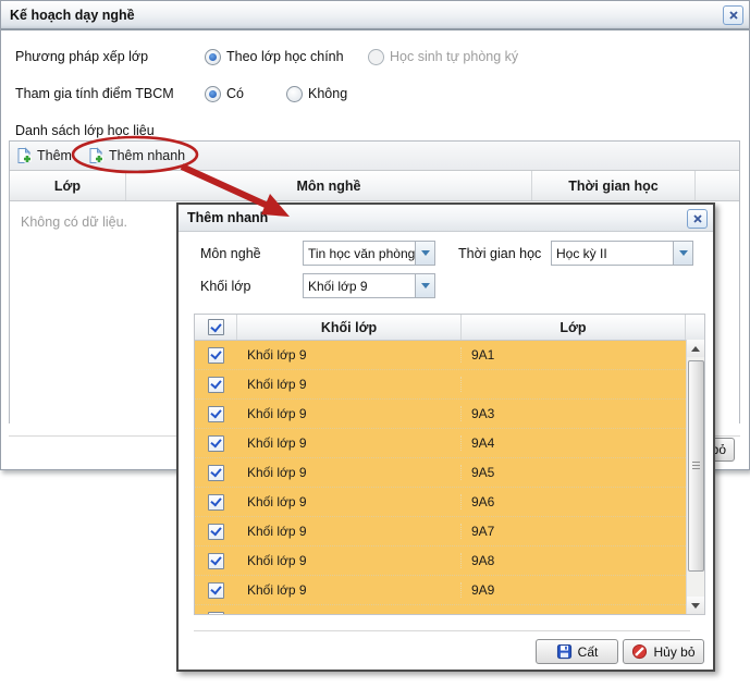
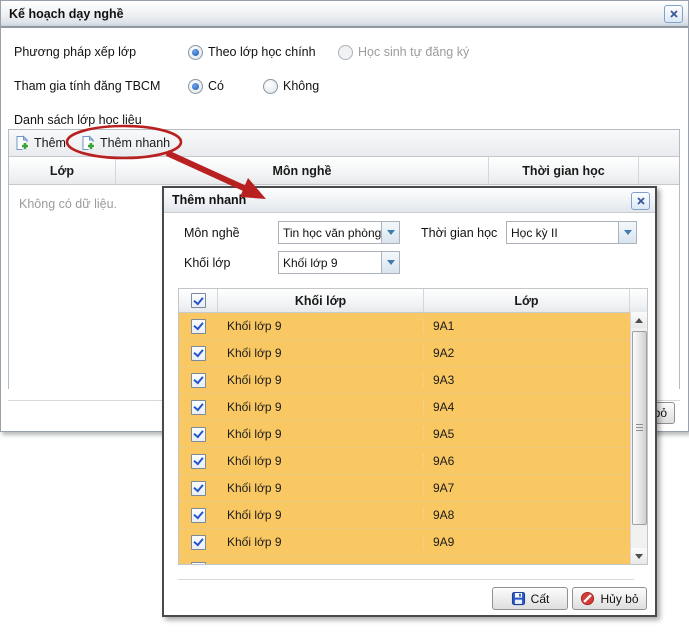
  Kế hoạch dạy nghề
  Phương pháp xếp lớp
  Theo lớp học chính
- Học sinh tự phòng ký
+ Học sinh tự đăng ký
- Tham gia tính điểm TBCM
+ Tham gia tính đăng TBCM
  Có
  Không
  Danh sách lớp học liệu
  Thêm
  Thêm nhanh
  Lớp
  Môn nghề
  Thời gian học
  Không có dữ liệu.
  Thêm nhanh
  Môn nghề
  Tin học văn phòng
  Thời gian học
  Học kỳ II
  Khối lớp
  Khối lớp 9
  Khối lớp
  Lớp
  Khối lớp 9
  9A1
  Khối lớp 9
+ 9A2
  Khối lớp 9
  9A3
  Khối lớp 9
  9A4
  Khối lớp 9
  9A5
  Khối lớp 9
  9A6
  Khối lớp 9
  9A7
  Khối lớp 9
  9A8
  Khối lớp 9
  9A9
  Cất
  Hủy bỏ
